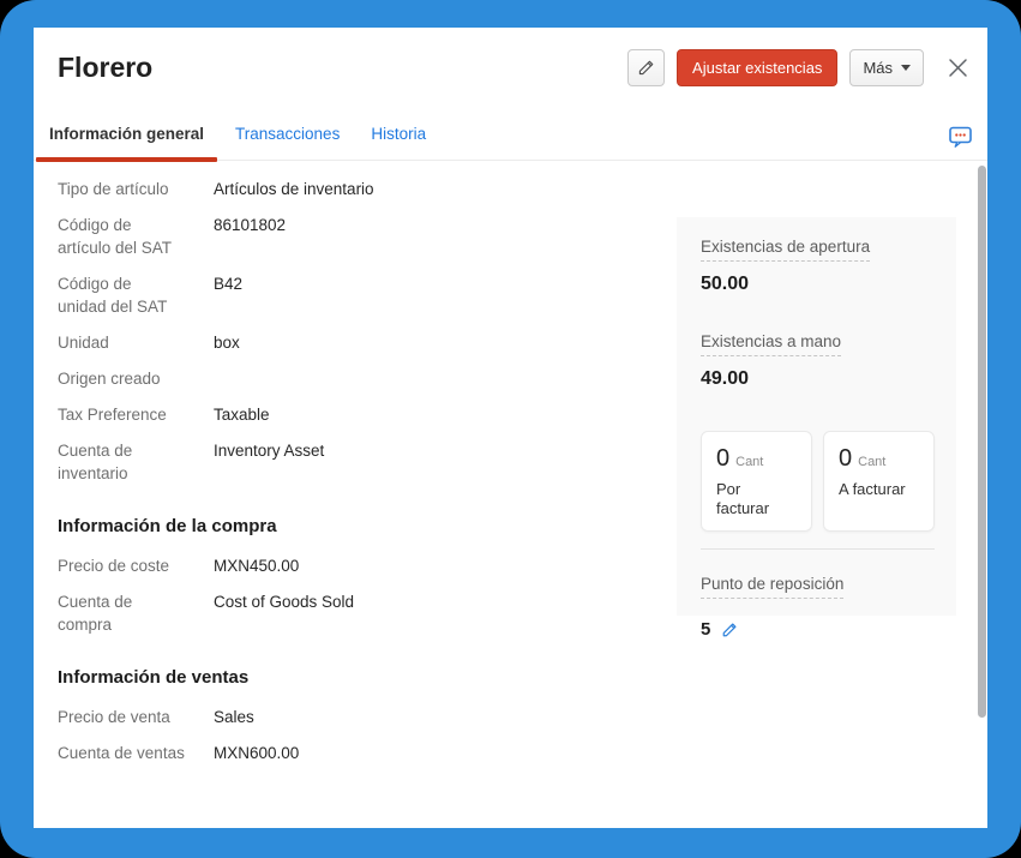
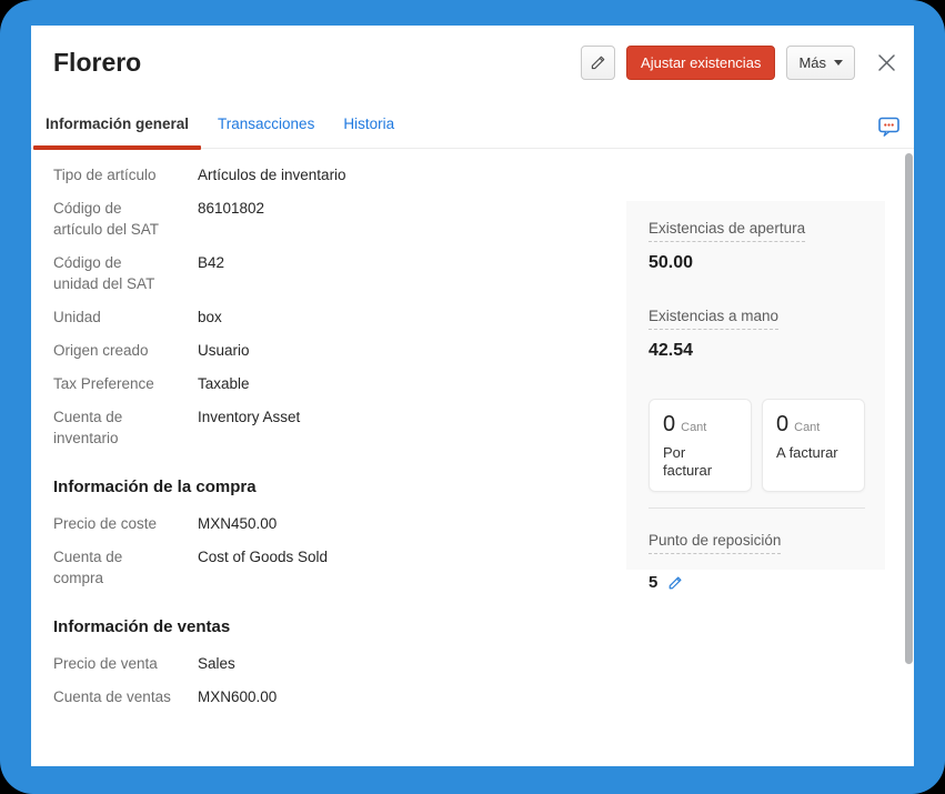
  Florero
  Ajustar existencias
  Más
  Información general
  Transacciones
  Historia
  Tipo de artículo
  Artículos de inventario
  Código de
  artículo del SAT
  86101802
  Código de
  unidad del SAT
  B42
  Unidad
  box
  Origen creado
+ Usuario
  Tax Preference
  Taxable
  Cuenta de
  inventario
  Inventory Asset
  Información de la compra
  Precio de coste
  MXN450.00
  Cuenta de
  compra
  Cost of Goods Sold
  Información de ventas
  Precio de venta
  Sales
  Cuenta de ventas
  MXN600.00
  Existencias de apertura
  50.00
  Existencias a mano
- 49.00
+ 42.54
  0
  Cant
  Por facturar
  0
  Cant
  A facturar
  Punto de reposición
  5
